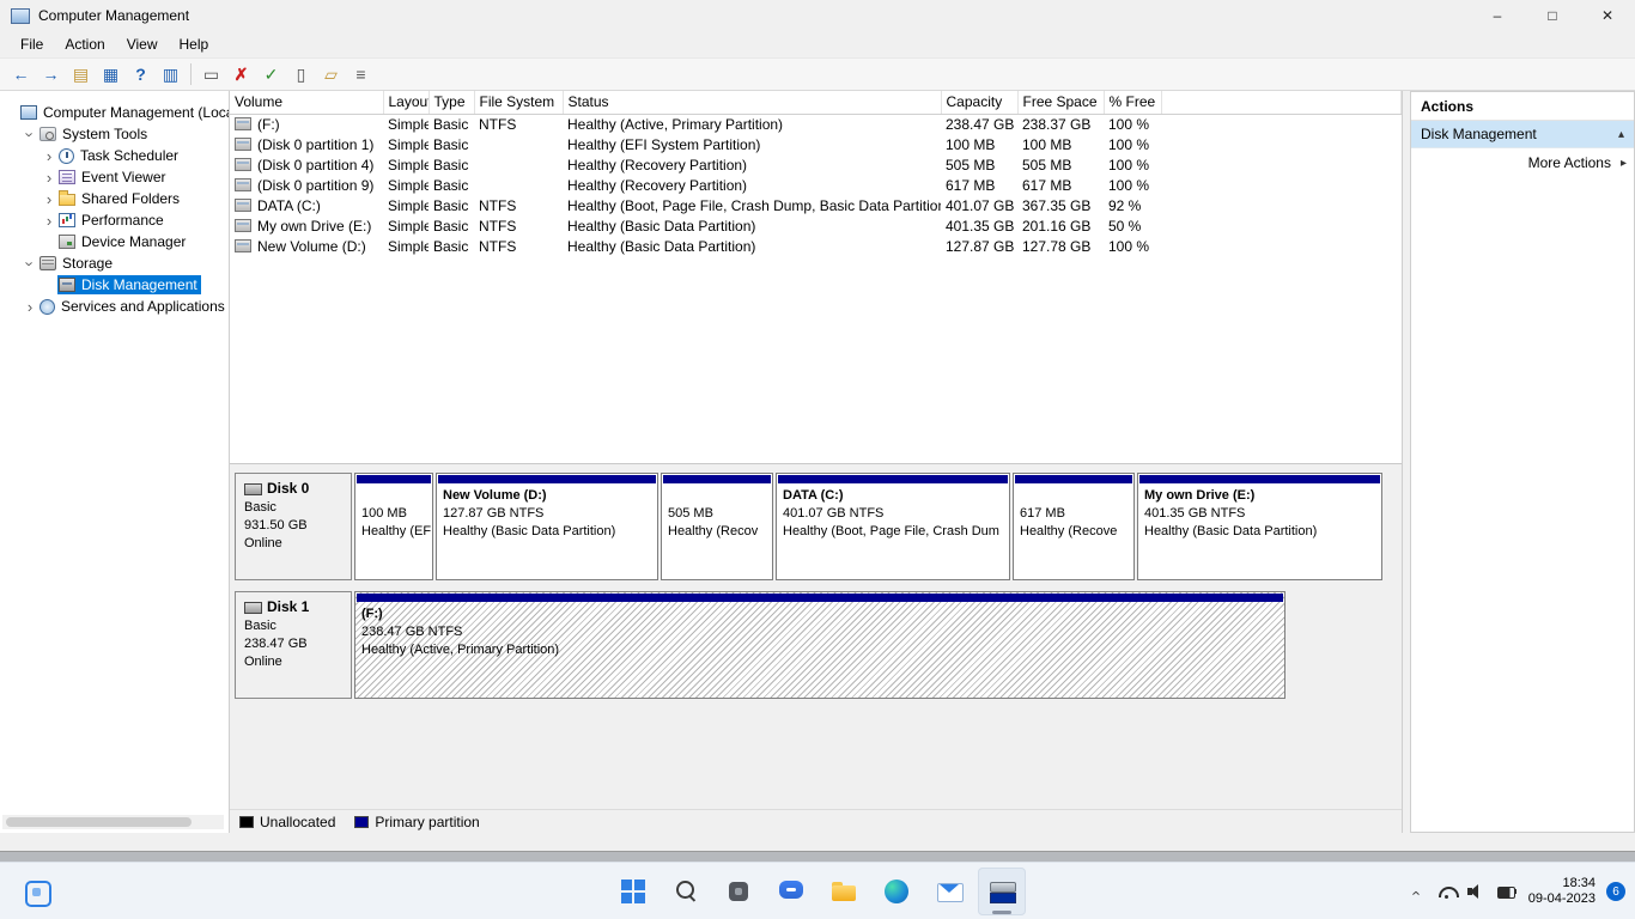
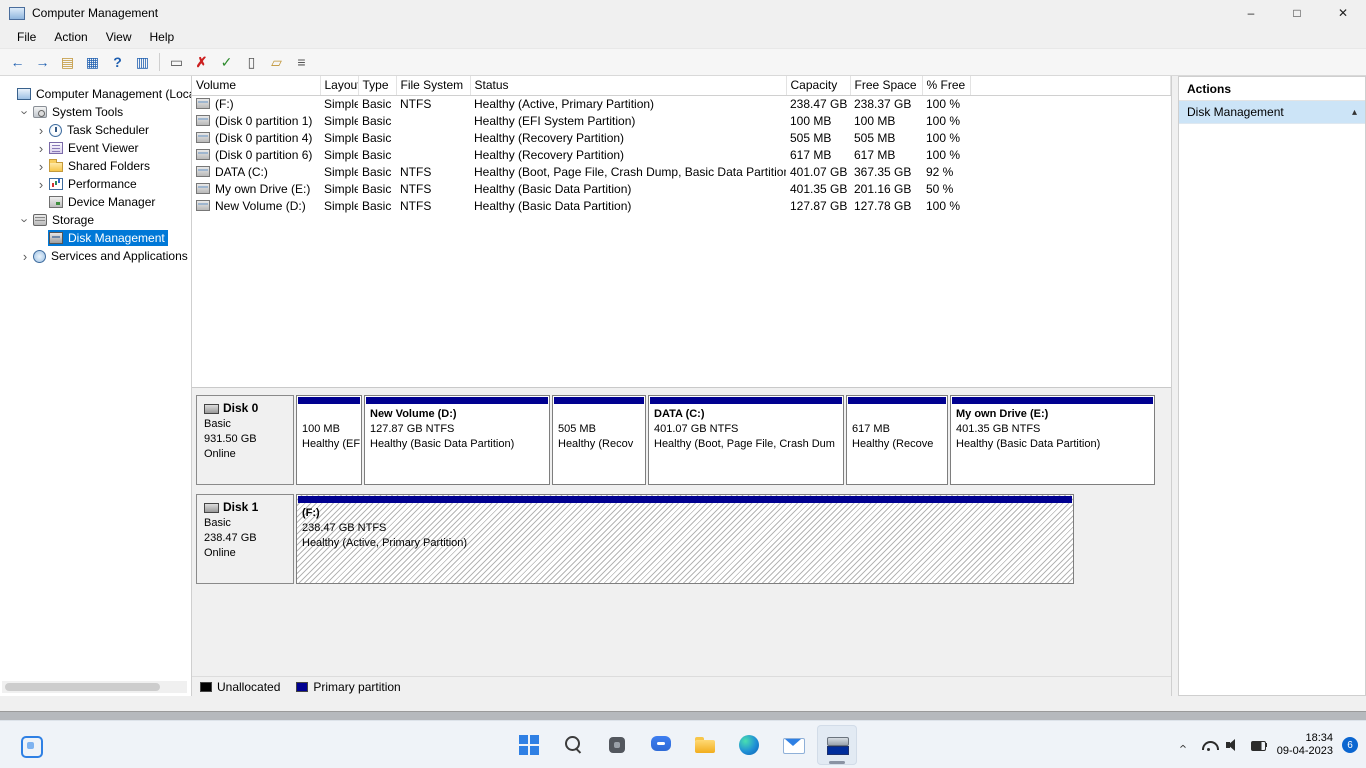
  Computer Management
  –
  □
  ✕
  File
  Action
  View
  Help
  ←
  →
  ▤
  ▦
  ?
  ▥
  ▭
  ✗
  ✓
  ▯
  ▱
  ≡
  Computer Management (Loc
  System Tools
  Task Scheduler
  Event Viewer
  Shared Folders
  Performance
  Device Manager
  Storage
  Disk Management
  Services and Applications
  	Volume	Layou	Type	File System	Status	Capacity	Free Space	% Free
  (F:)	Simple	Basic	NTFS	Healthy (Active, Primary Partition)	238.47 GB	238.37 GB	100 %
  (Disk 0 partition 1)	Simple	Basic		Healthy (EFI System Partition)	100 MB	100 MB	100 %
  (Disk 0 partition 4)	Simple	Basic		Healthy (Recovery Partition)	505 MB	505 MB	100 %
- (Disk 0 partition 9)	Simple	Basic		Healthy (Recovery Partition)	617 MB	617 MB	100 %
+ (Disk 0 partition 6)	Simple	Basic		Healthy (Recovery Partition)	617 MB	617 MB	100 %
  DATA (C:)	Simple	Basic	NTFS	Healthy (Boot, Page File, Crash Dump, Basic Data Partitio	401.07 GB	367.35 GB	92 %
  My own Drive (E:)	Simple	Basic	NTFS	Healthy (Basic Data Partition)	401.35 GB	201.16 GB	50 %
  New Volume (D:)	Simple	Basic	NTFS	Healthy (Basic Data Partition)	127.87 GB	127.78 GB	100 %
  Disk 0
  Basic
  931.50 GB
  Online
  100 MB
  Healthy (EF
  New Volume (D:)
  127.87 GB NTFS
  Healthy (Basic Data Partition)
  505 MB
  Healthy (Recov
  DATA (C:)
  401.07 GB NTFS
  Healthy (Boot, Page File, Crash Dum
  617 MB
  Healthy (Recove
  My own Drive (E:)
  401.35 GB NTFS
  Healthy (Basic Data Partition)
  Disk 1
  Basic
  238.47 GB
  Online
  (F:)
  238.47 GB NTFS
  Healthy (Active, Primary Partition)
  Unallocated
  Primary partition
  Actions
  Disk Management
- More Actions
  18:34
  09-04-2023
  6
